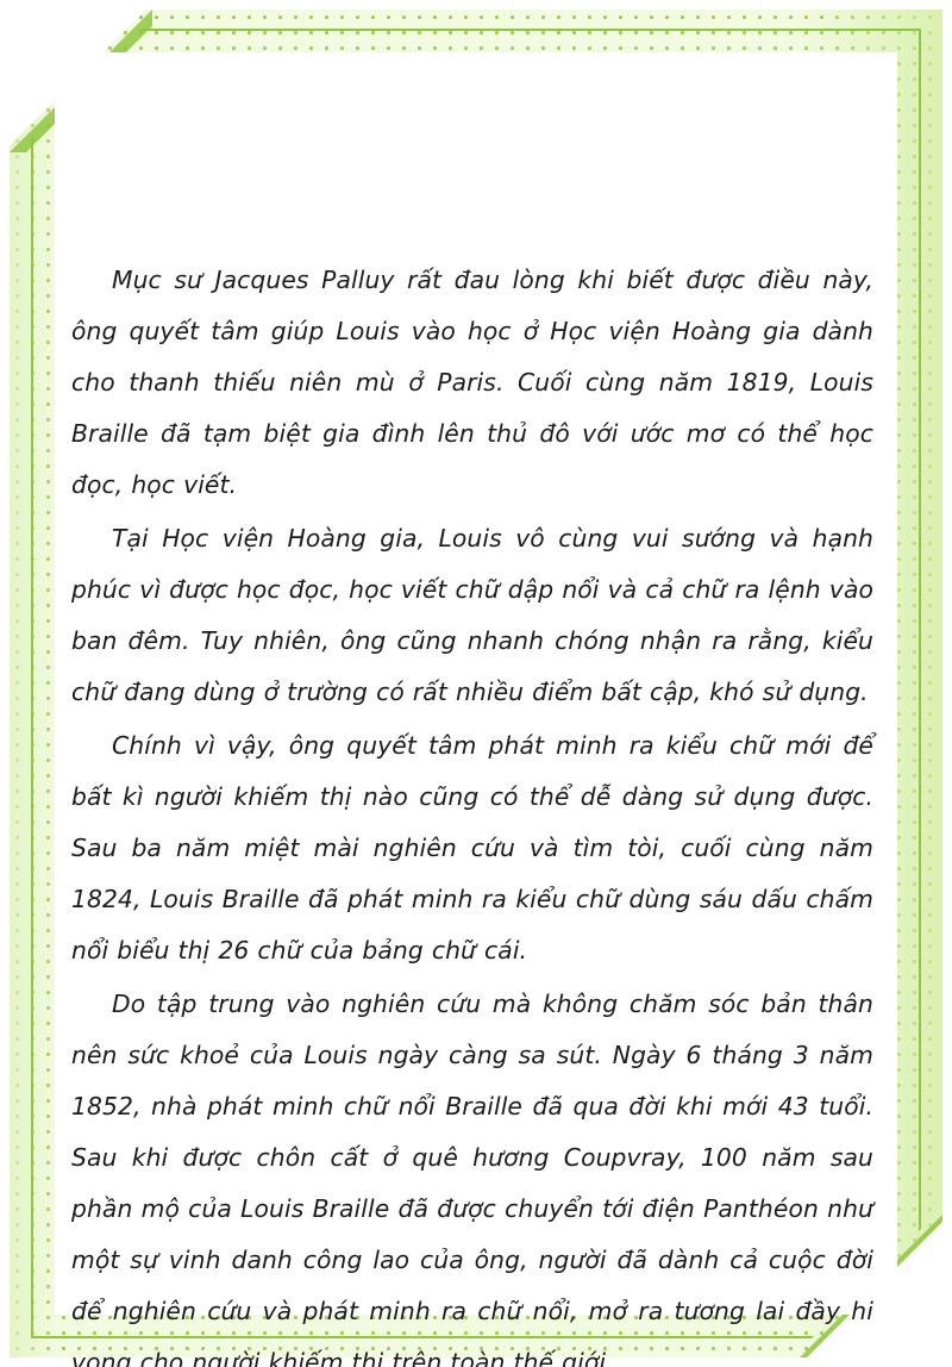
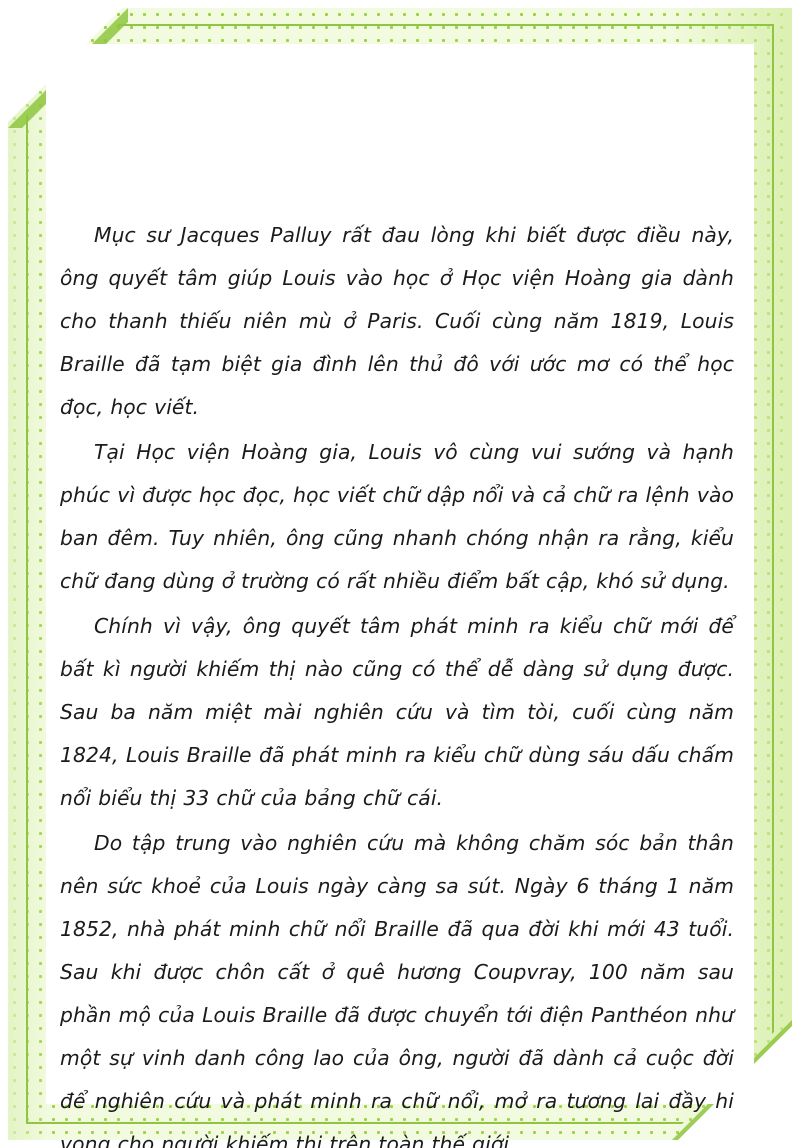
  Mục sư Jacques Palluy rất đau lòng khi biết được điều này, ông quyết tâm giúp Louis vào học ở Học viện Hoàng gia dành cho thanh thiếu niên mù ở Paris. Cuối cùng năm 1819, Louis Braille đã tạm biệt gia đình lên thủ đô với ước mơ có thể học đọc, học viết.
  Tại Học viện Hoàng gia, Louis vô cùng vui sướng và hạnh phúc vì được học đọc, học viết chữ dập nổi và cả chữ ra lệnh vào ban đêm. Tuy nhiên, ông cũng nhanh chóng nhận ra rằng, kiểu chữ đang dùng ở trường có rất nhiều điểm bất cập, khó sử dụng.
- Chính vì vậy, ông quyết tâm phát minh ra kiểu chữ mới để bất kì người khiếm thị nào cũng có thể dễ dàng sử dụng được. Sau ba năm miệt mài nghiên cứu và tìm tòi, cuối cùng năm 1824, Louis Braille đã phát minh ra kiểu chữ dùng sáu dấu chấm nổi biểu thị 26 chữ của bảng chữ cái.
+ Chính vì vậy, ông quyết tâm phát minh ra kiểu chữ mới để bất kì người khiếm thị nào cũng có thể dễ dàng sử dụng được. Sau ba năm miệt mài nghiên cứu và tìm tòi, cuối cùng năm 1824, Louis Braille đã phát minh ra kiểu chữ dùng sáu dấu chấm nổi biểu thị 33 chữ của bảng chữ cái.
- Do tập trung vào nghiên cứu mà không chăm sóc bản thân nên sức khoẻ của Louis ngày càng sa sút. Ngày 6 tháng 3 năm 1852, nhà phát minh chữ nổi Braille đã qua đời khi mới 43 tuổi. Sau khi được chôn cất ở quê hương Coupvray, 100 năm sau phần mộ của Louis Braille đã được chuyển tới điện Panthéon như một sự vinh danh công lao của ông, người đã dành cả cuộc đời để nghiên cứu và phát minh ra chữ nổi, mở ra tương lai đầy hi vọng cho người khiếm thị trên toàn thế giới.
+ Do tập trung vào nghiên cứu mà không chăm sóc bản thân nên sức khoẻ của Louis ngày càng sa sút. Ngày 6 tháng 1 năm 1852, nhà phát minh chữ nổi Braille đã qua đời khi mới 43 tuổi. Sau khi được chôn cất ở quê hương Coupvray, 100 năm sau phần mộ của Louis Braille đã được chuyển tới điện Panthéon như một sự vinh danh công lao của ông, người đã dành cả cuộc đời để nghiên cứu và phát minh ra chữ nổi, mở ra tương lai đầy hi vọng cho người khiếm thị trên toàn thế giới.
